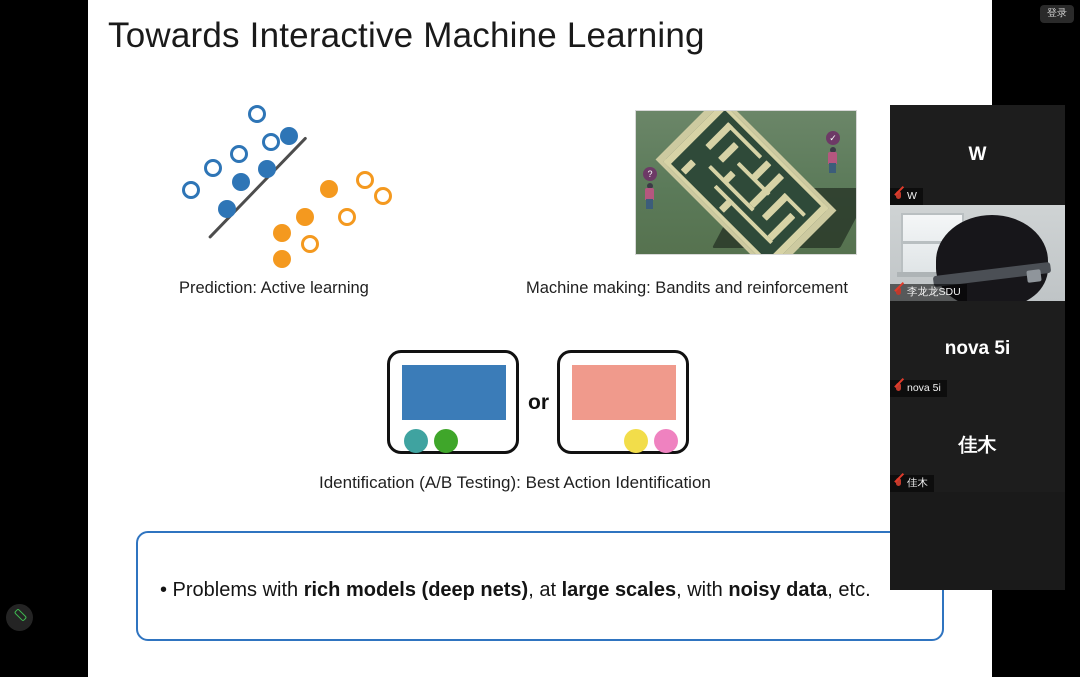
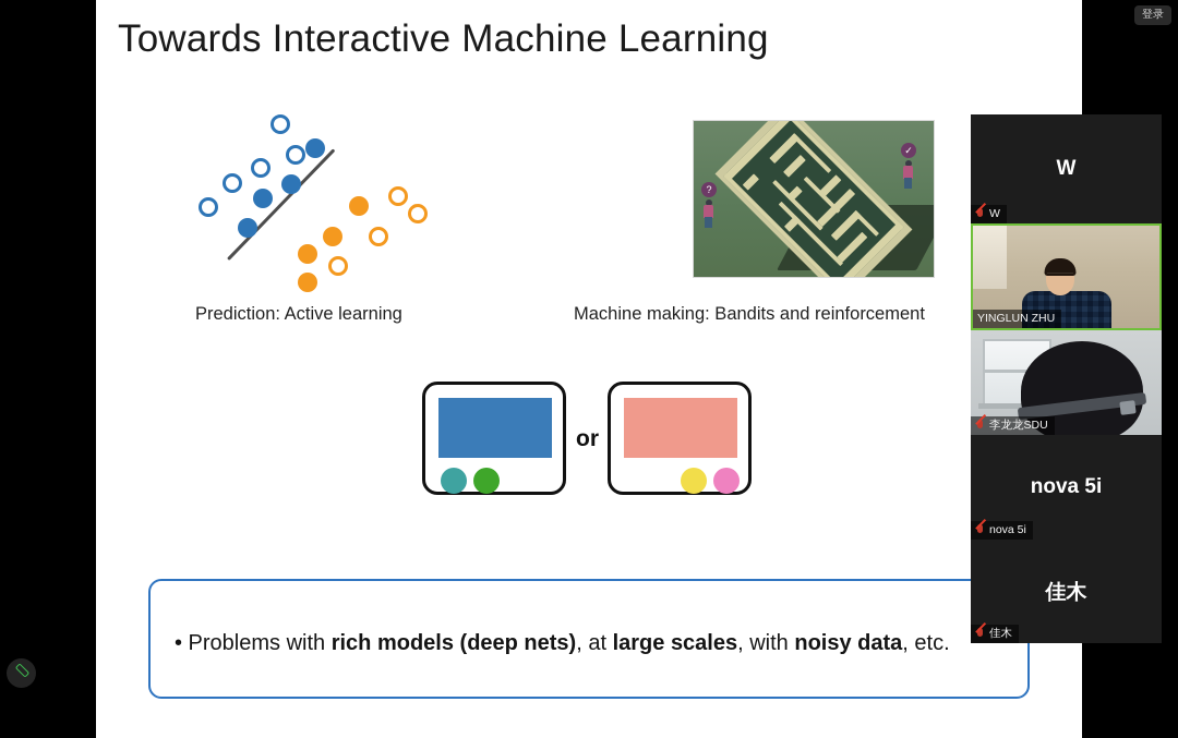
  Towards Interactive Machine Learning
  ?
  ✓
  Prediction: Active learning
  Machine making: Bandits and reinforcement
  or
- Identification (A/B Testing): Best Action Identification
  • Problems with rich models (deep nets), at large scales, with noisy data, etc.
  W
  W
+ YINGLUN ZHU
  李龙龙SDU
  nova 5i
  nova 5i
  佳木
  佳木
  登录
